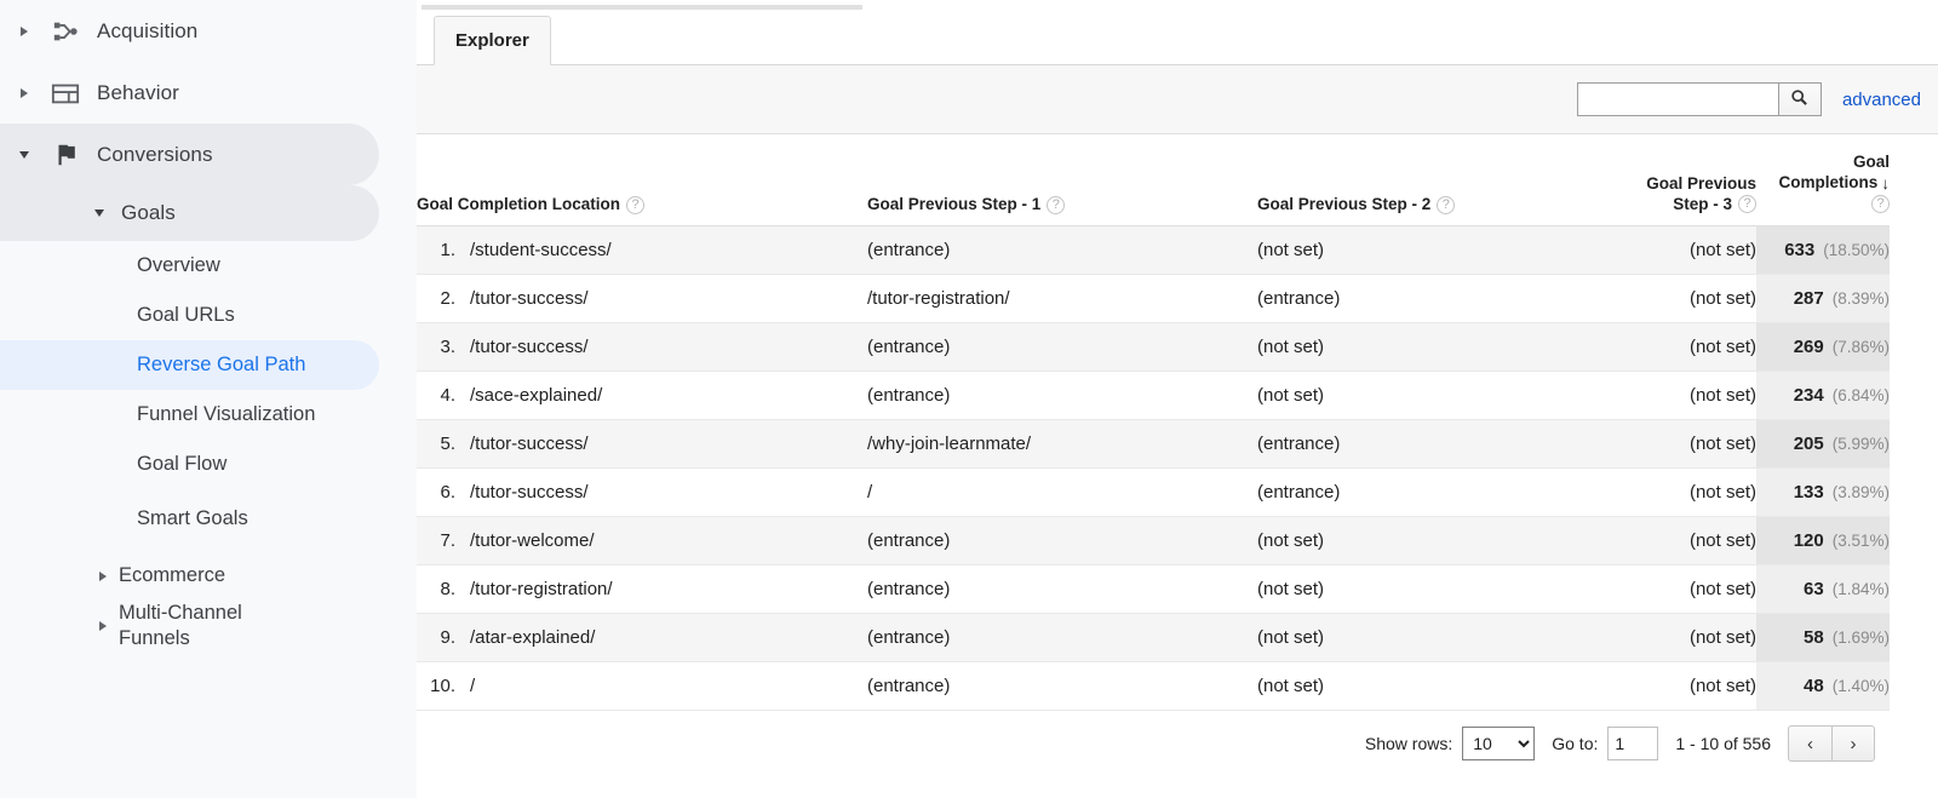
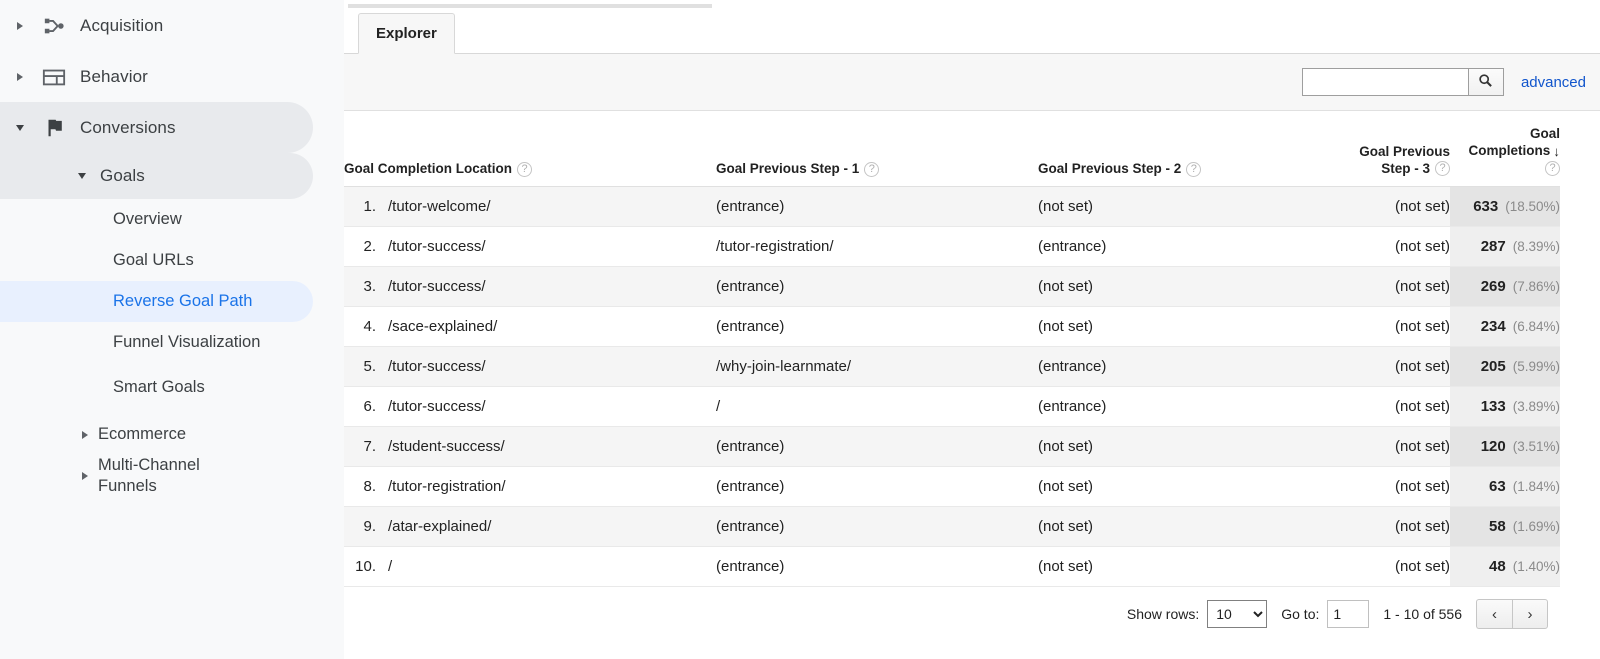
  Acquisition
  Behavior
  Conversions
  Goals
  Overview
  Goal URLs
  Reverse Goal Path
  Funnel Visualization
- Goal Flow
  Smart Goals
  Ecommerce
  Multi-Channel Funnels
  Explorer
  advanced
  Goal Completion Location ?	Goal Previous Step - 1 ?	Goal Previous Step - 2 ?	Goal Previous Step - 3 ?	Goal Completions ↓?
- 1. /student-success/	(entrance)	(not set)	(not set)	633 (18.50%)
+ 1. /tutor-welcome/	(entrance)	(not set)	(not set)	633 (18.50%)
  2. /tutor-success/	/tutor-registration/	(entrance)	(not set)	287 (8.39%)
  3. /tutor-success/	(entrance)	(not set)	(not set)	269 (7.86%)
  4. /sace-explained/	(entrance)	(not set)	(not set)	234 (6.84%)
  5. /tutor-success/	/why-join-learnmate/	(entrance)	(not set)	205 (5.99%)
  6. /tutor-success/	/	(entrance)	(not set)	133 (3.89%)
- 7. /tutor-welcome/	(entrance)	(not set)	(not set)	120 (3.51%)
+ 7. /student-success/	(entrance)	(not set)	(not set)	120 (3.51%)
  8. /tutor-registration/	(entrance)	(not set)	(not set)	63 (1.84%)
  9. /atar-explained/	(entrance)	(not set)	(not set)	58 (1.69%)
  10. /	(entrance)	(not set)	(not set)	48 (1.40%)
  Show rows:
  10
  Go to:
  1
  1 - 10 of 556
  ‹
  ›
